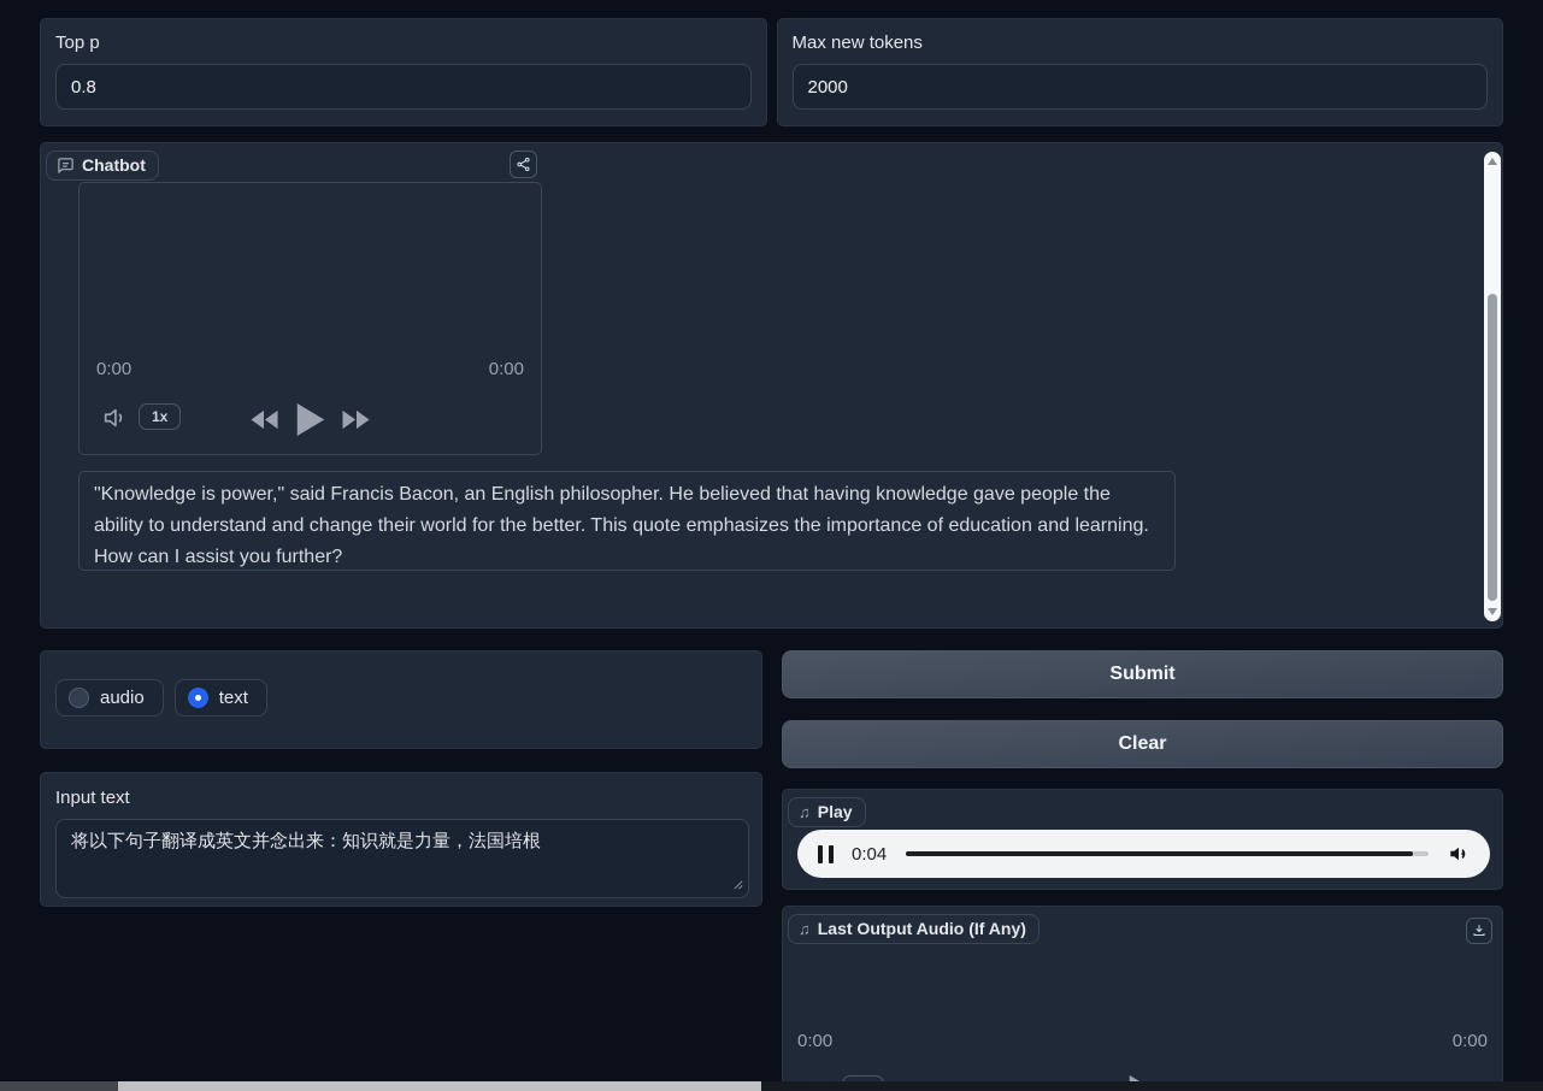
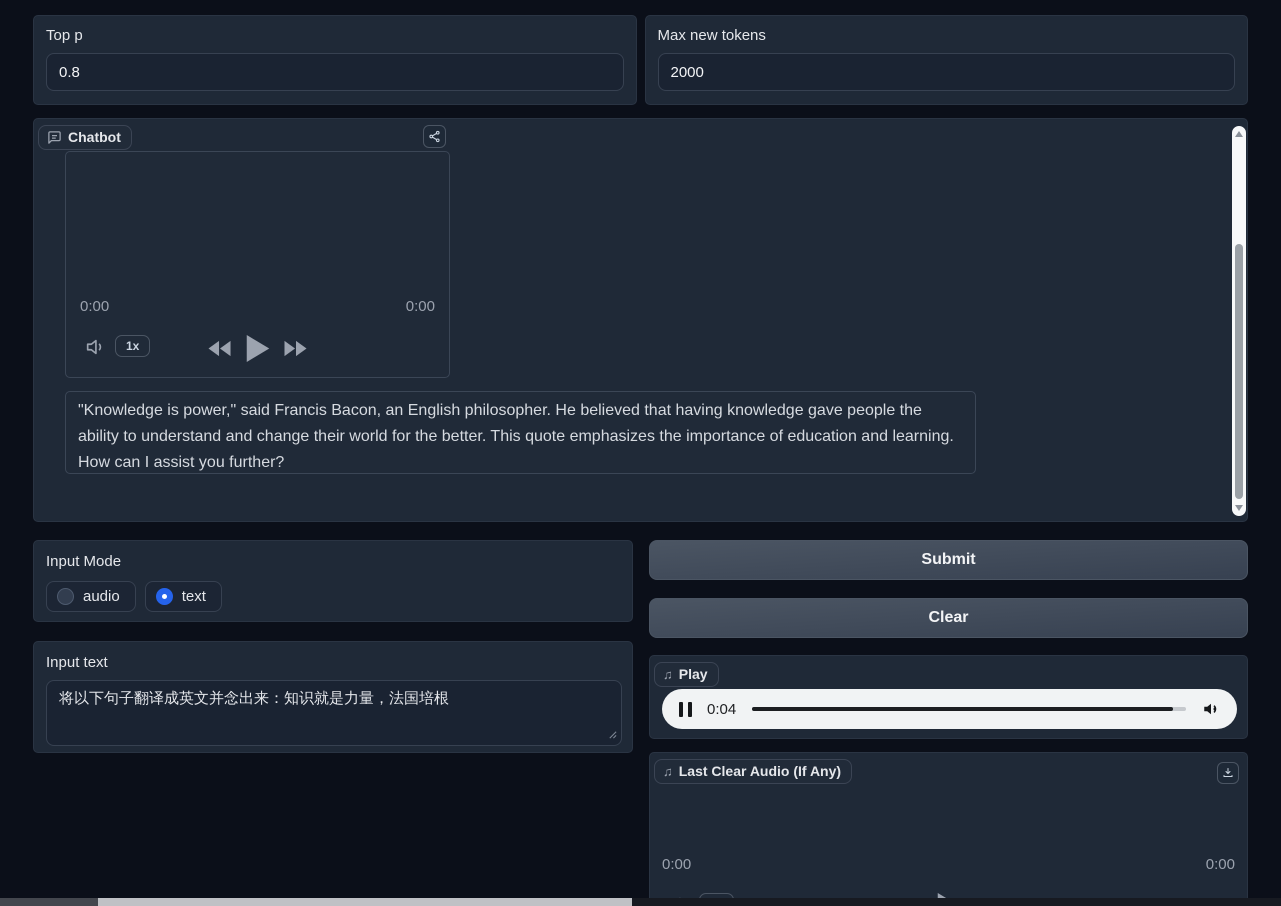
  Top p
  0.8
  Max new tokens
  2000
  Chatbot
  0:00
  0:00
  1x
  "Knowledge is power," said Francis Bacon, an English philosopher. He believed that having knowledge gave people the ability to understand and change their world for the better. This quote emphasizes the importance of education and learning. How can I assist you further?
+ Input Mode
  audio
  text
  Input text
  将以下句子翻译成英文并念出来：知识就是力量，法国培根
  Submit
  Clear
  ♫
  Play
  0:04
  ♫
- Last Output Audio (If Any)
+ Last Clear Audio (If Any)
  0:00
  0:00
